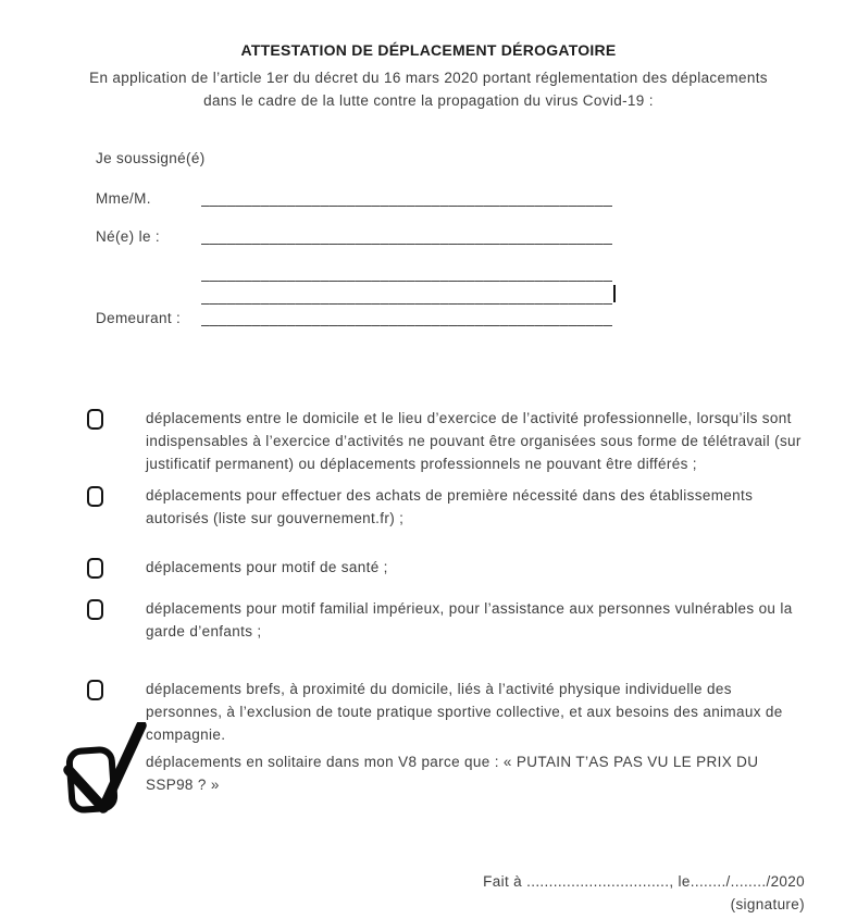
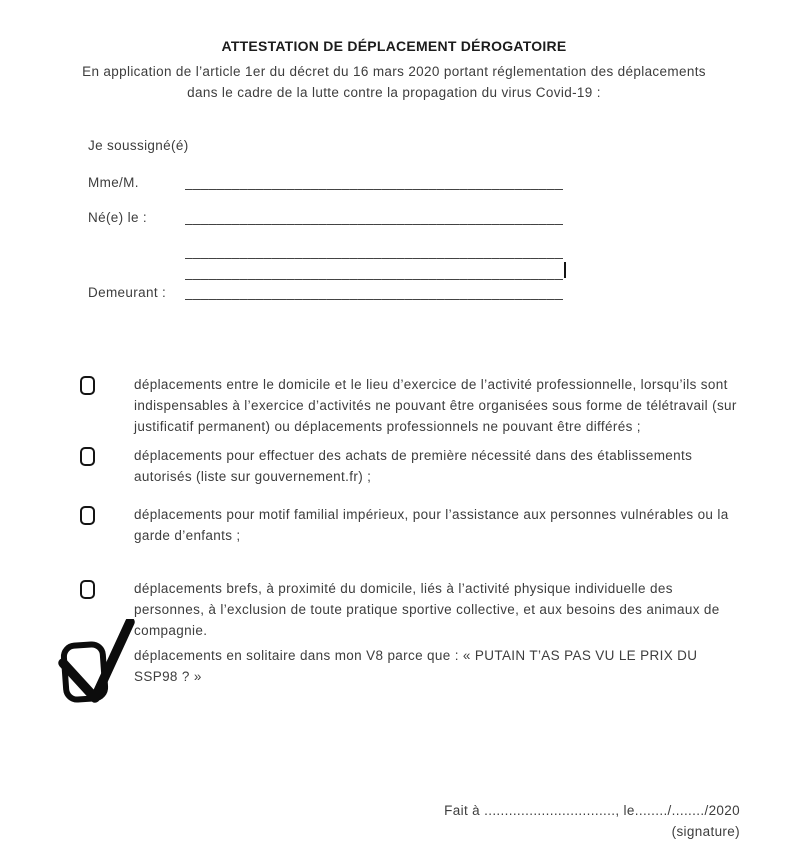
  ATTESTATION DE DÉPLACEMENT DÉROGATOIRE
  En application de l’article 1er du décret du 16 mars 2020 portant réglementation des déplacements dans le cadre de la lutte contre la propagation du virus Covid-19 :
  Je soussigné(é)
  Mme/M.
  ________________________________________________
  Né(e) le :
  ________________________________________________
  Demeurant :
  ________________________________________________
  ________________________________________________
  ________________________________________________
  déplacements entre le domicile et le lieu d’exercice de l’activité professionnelle, lorsqu’ils sont indispensables à l’exercice d’activités ne pouvant être organisées sous forme de télétravail (sur justificatif permanent) ou déplacements professionnels ne pouvant être différés ;
  déplacements pour effectuer des achats de première nécessité dans des établissements autorisés (liste sur gouvernement.fr) ;
- déplacements pour motif de santé ;
  déplacements pour motif familial impérieux, pour l’assistance aux personnes vulnérables ou la garde d’enfants ;
  déplacements brefs, à proximité du domicile, liés à l’activité physique individuelle des personnes, à l’exclusion de toute pratique sportive collective, et aux besoins des animaux de compagnie.
  déplacements en solitaire dans mon V8 parce que : « PUTAIN T’AS PAS VU LE PRIX DU SSP98 ? »
  Fait à ................................, le......../......../2020
  (signature)
